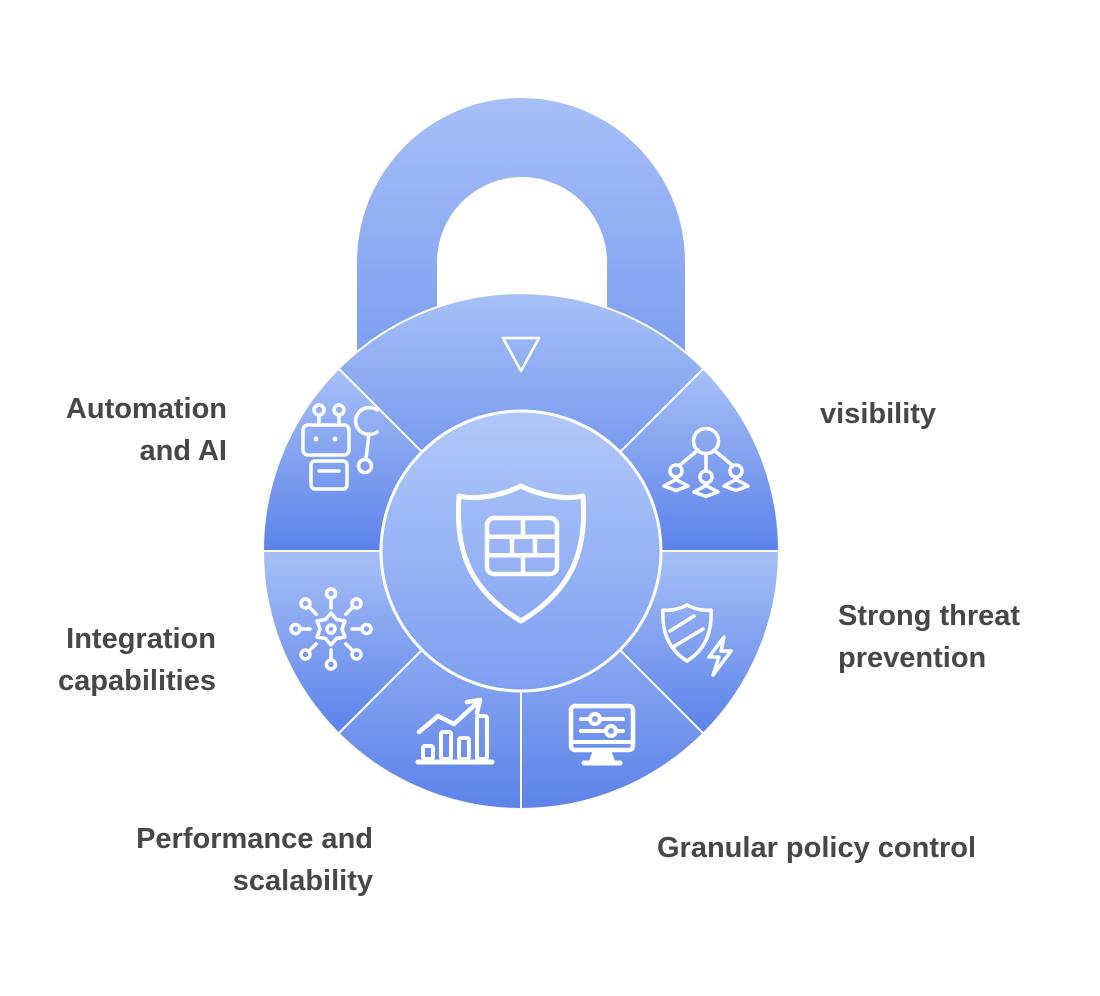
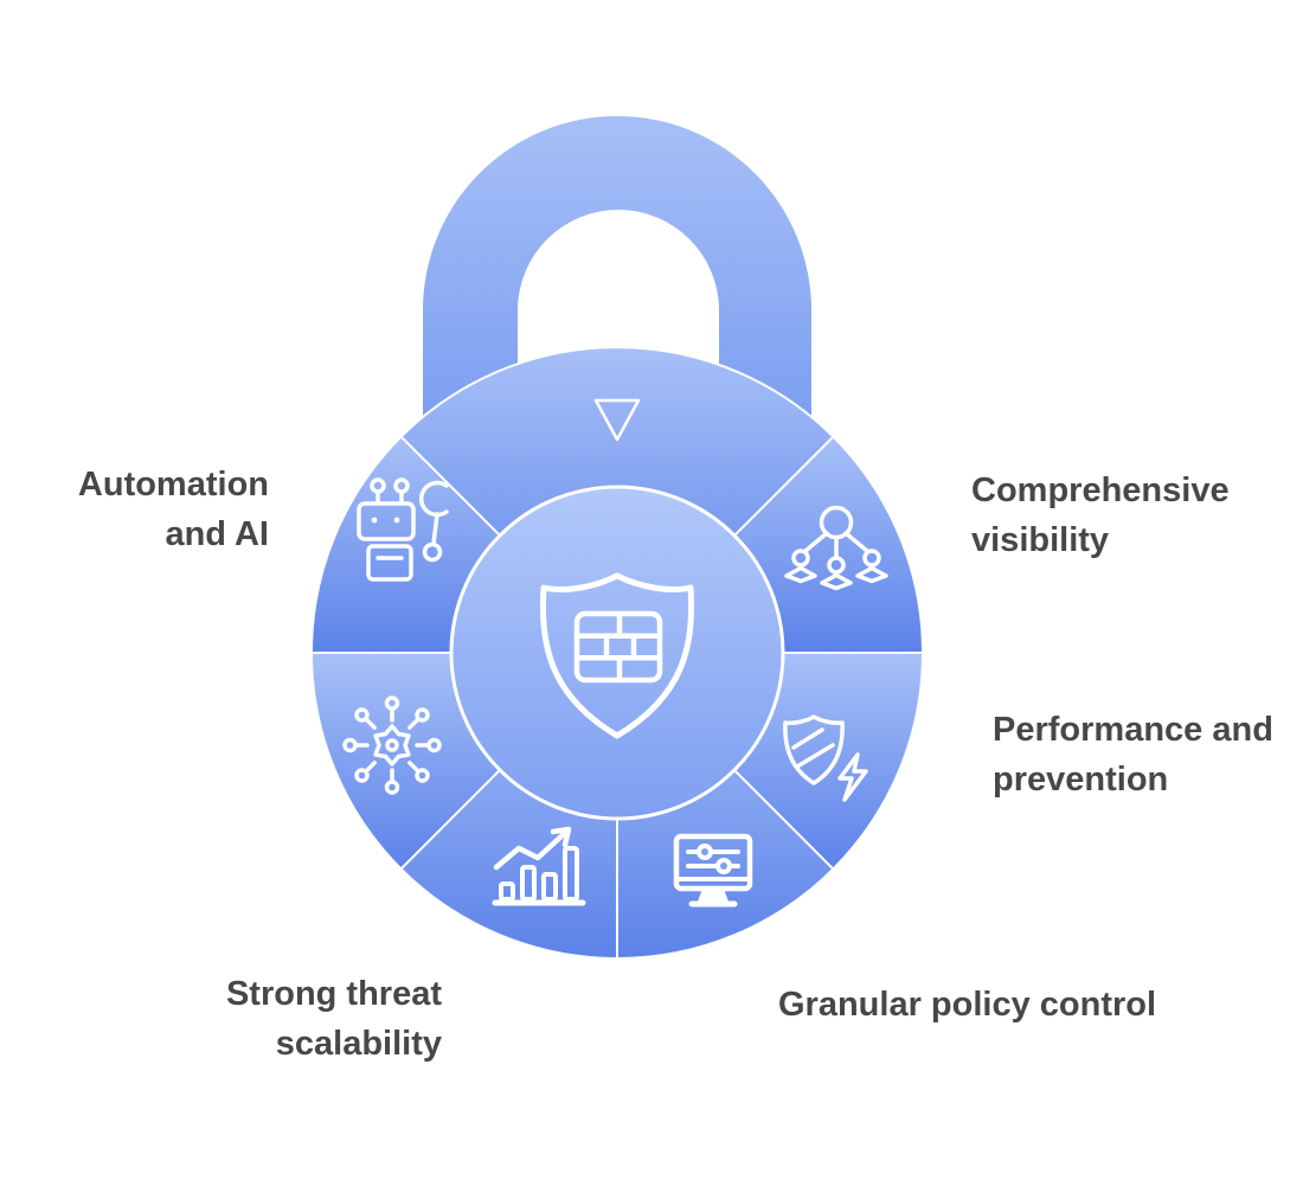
  Automation
  and AI
+ Comprehensive
  visibility
- Integration
- capabilities
- Strong threat
+ Performance and
  prevention
- Performance and
+ Strong threat
  scalability
  Granular policy control
